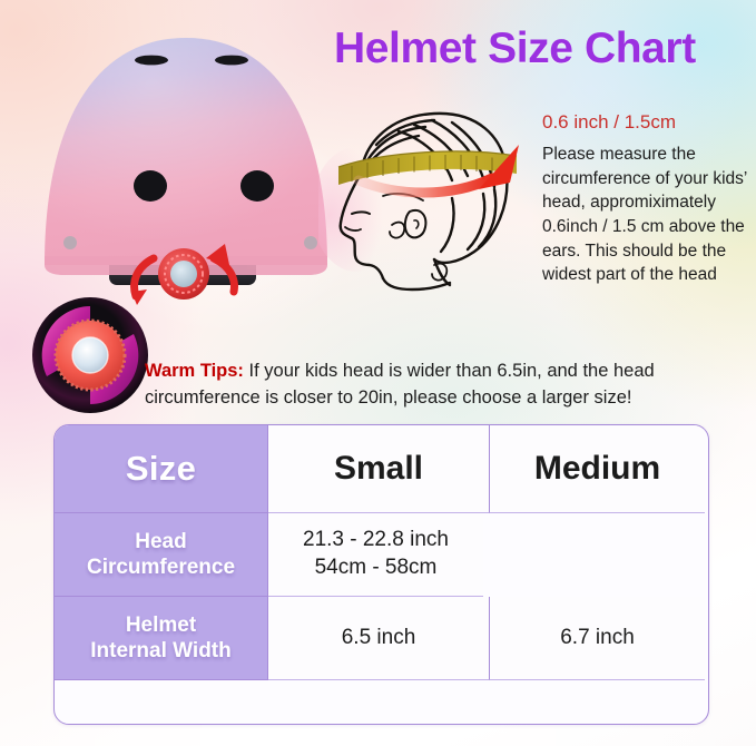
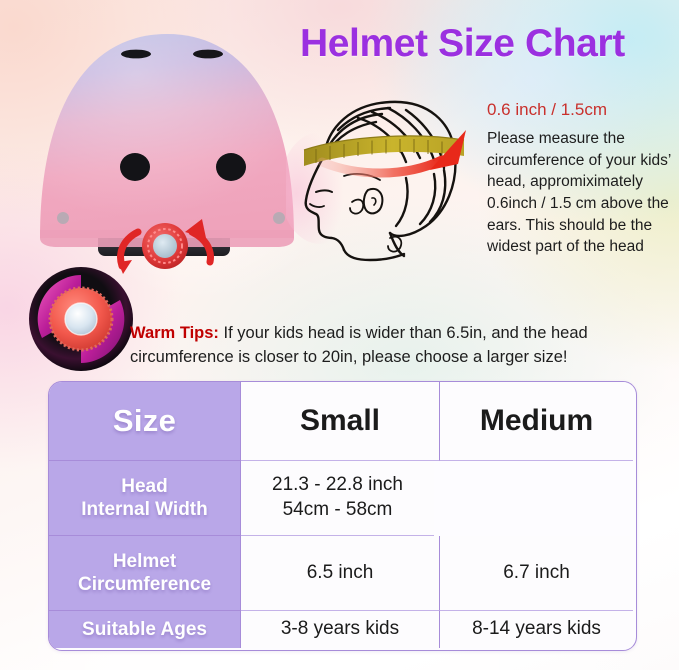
  Helmet Size Chart
  0.6 inch / 1.5cm
  Please measure the circumference of your kids’ head, appromiximately 0.6inch / 1.5 cm above the ears. This should be the widest part of the head
  Warm Tips: If your kids head is wider than 6.5in, and the head circumference is closer to 20in, please choose a larger size!
  Size
  Small
  Medium
  Head
- Circumference
+ Internal Width
  21.3 - 22.8 inch
  54cm - 58cm
  Helmet
- Internal Width
+ Circumference
  6.5 inch
  6.7 inch
+ Suitable Ages
+ 3-8 years kids
+ 8-14 years kids
